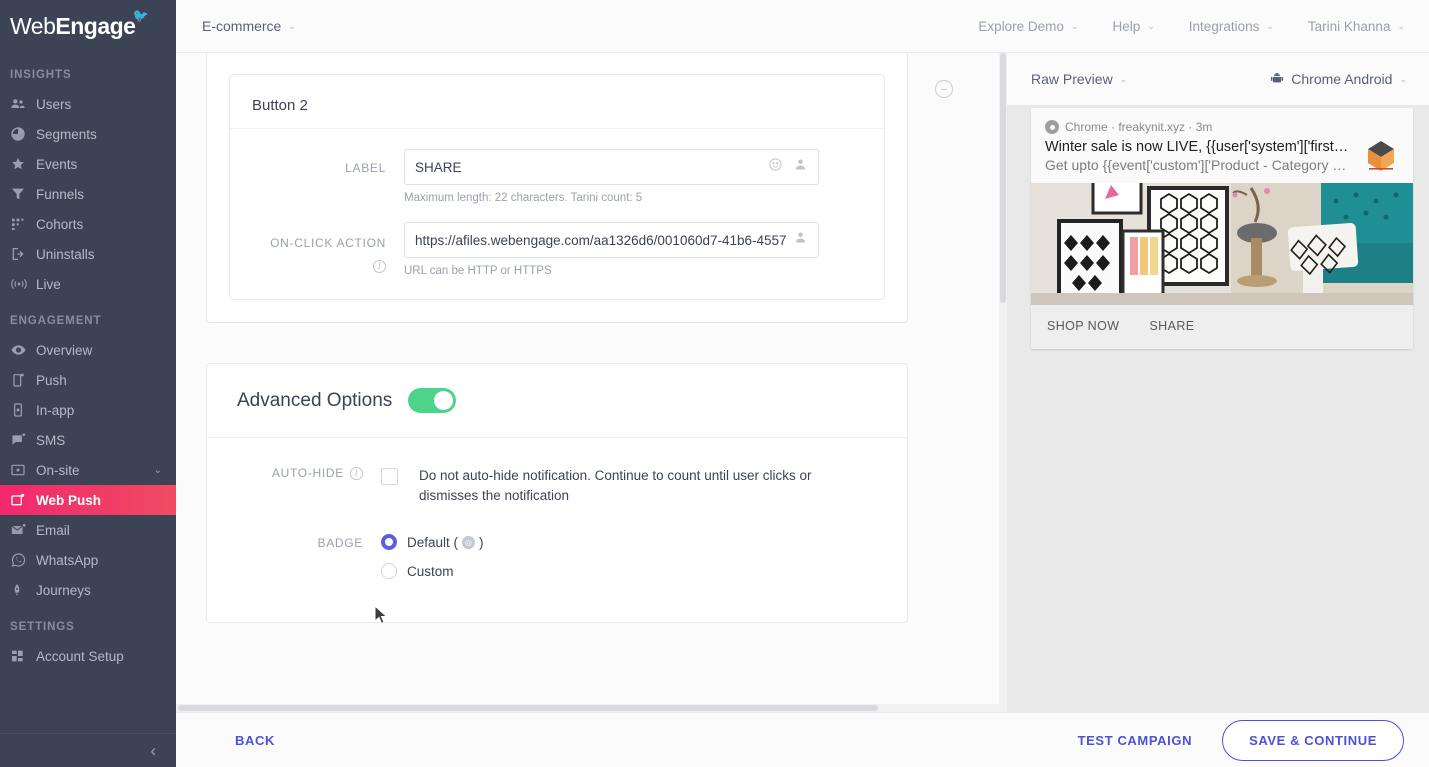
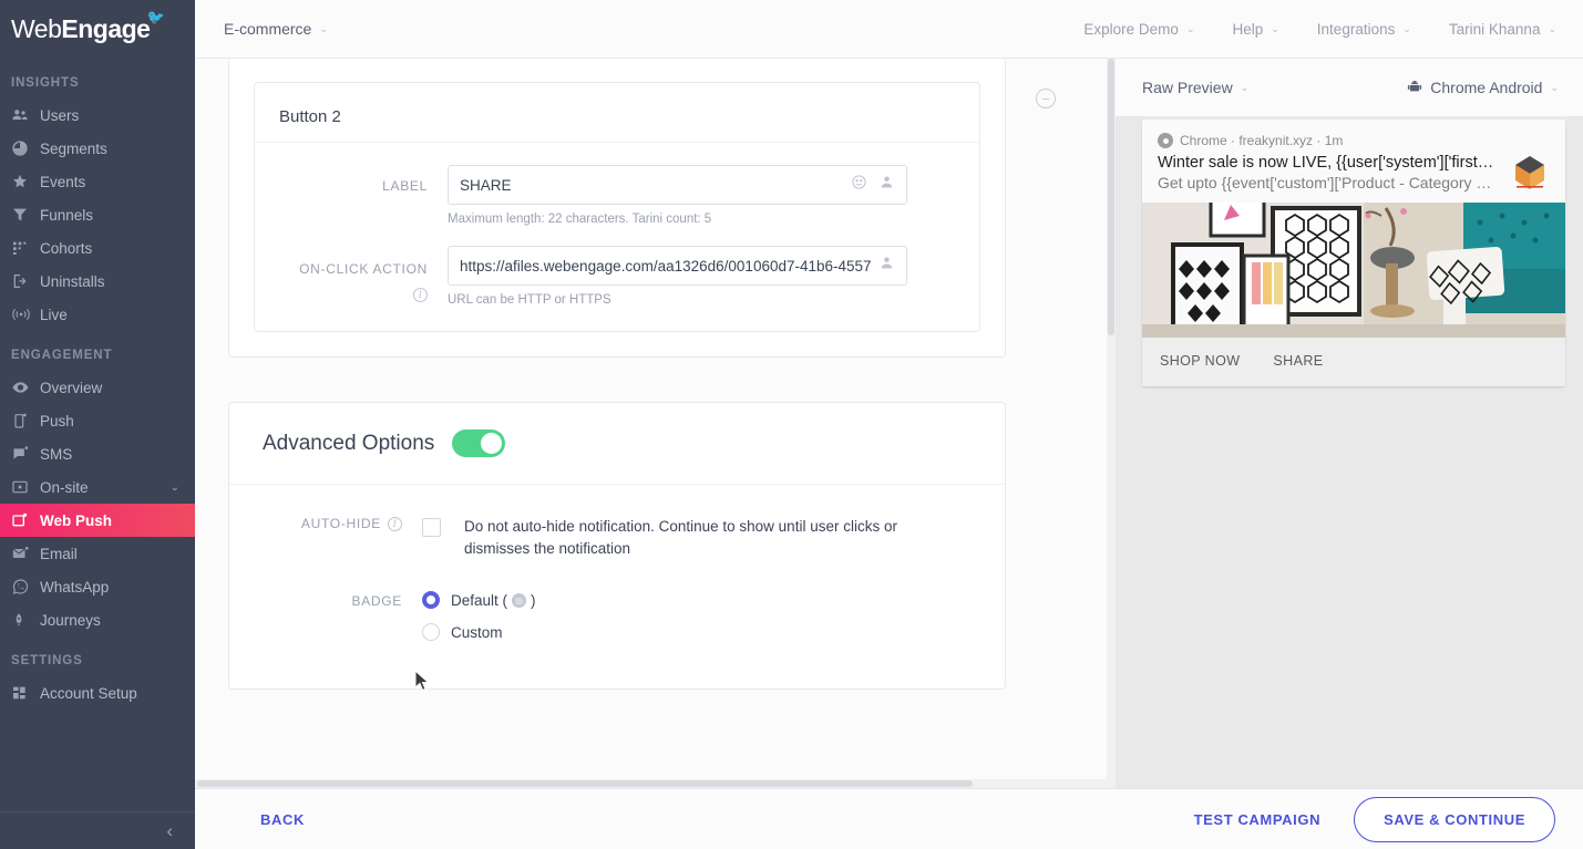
  WebEngage
  🐦
  INSIGHTS
  Users
  Segments
  Events
  Funnels
  Cohorts
  Uninstalls
  Live
  ENGAGEMENT
  Overview
  Push
- In-app
  SMS
  On-site
  ⌄
  Web Push
  Email
  WhatsApp
  Journeys
  SETTINGS
  Account Setup
  ‹
  E-commerce
  ⌄
  Explore Demo
  ⌄
  Help
  ⌄
  Integrations
  ⌄
  Tarini Khanna
  ⌄
  −
  Button 2
  LABEL
  SHARE
  Maximum length: 22 characters. Tarini count: 5
  ON-CLICK ACTION
  I
  https://afiles.webengage.com/aa1326d6/001060d7-41b6-4557
  URL can be HTTP or HTTPS
  Advanced Options
  AUTO-HIDE
  I
- Do not auto-hide notification. Continue to count until user clicks or dismisses the notification
+ Do not auto-hide notification. Continue to show until user clicks or dismisses the notification
  BADGE
  Default (
  ◎
  )
  Custom
  Raw Preview
  ⌄
  Chrome Android
  ⌄
- Chrome · freakynit.xyz · 3m
+ Chrome · freakynit.xyz · 1m
  Winter sale is now LIVE, {{user['system']['first_na
  Get upto {{event['custom']['Product - Category Vie
  SHOP NOW
  SHARE
  BACK
  TEST CAMPAIGN
  SAVE & CONTINUE
